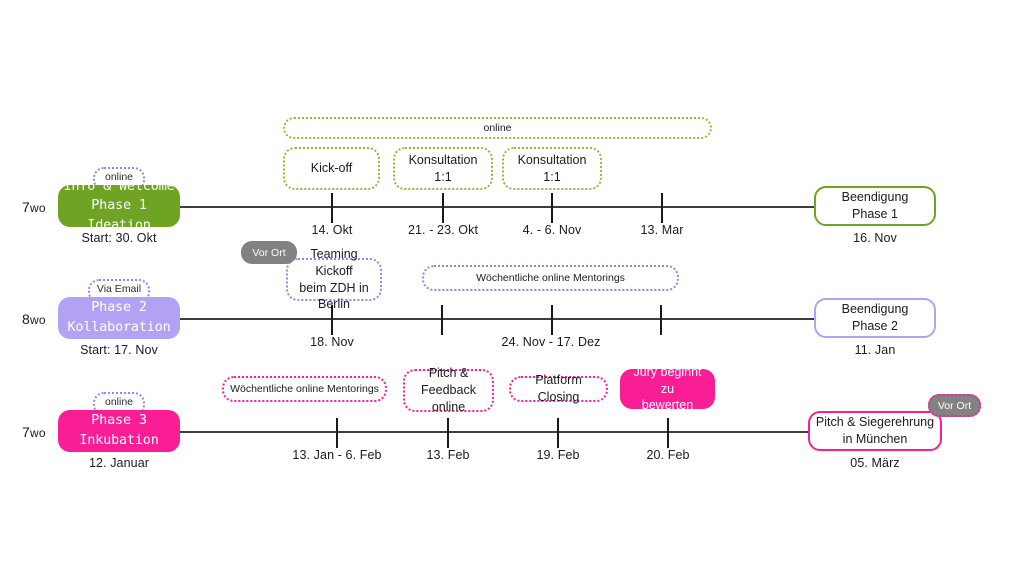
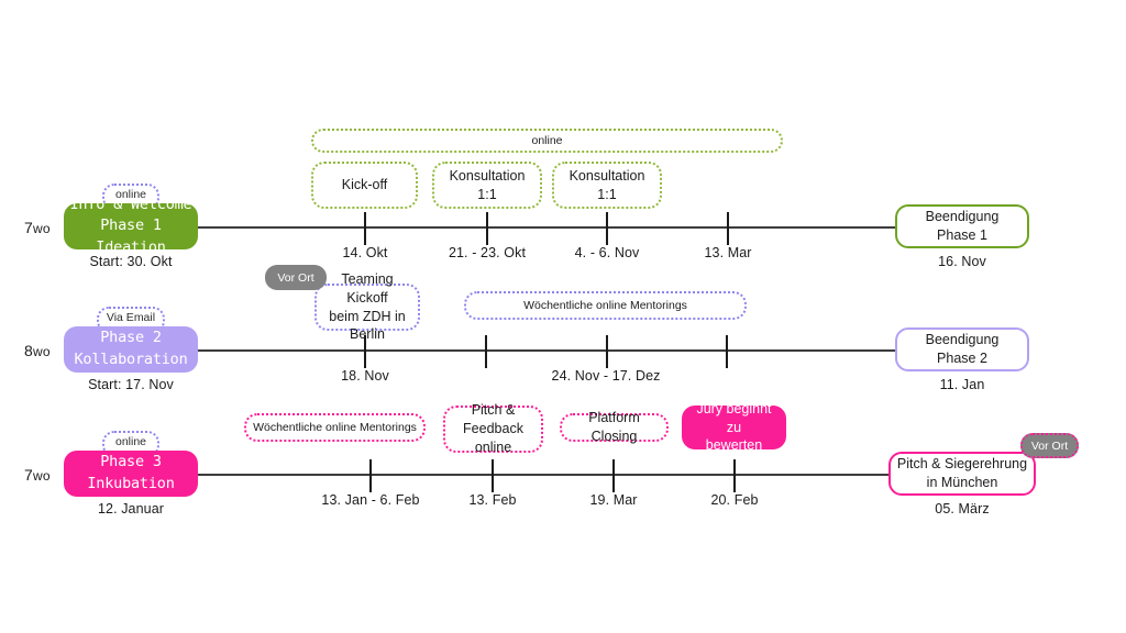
  7wo
  online
  Kick-off
  Konsultation
  1:1
  Konsultation
  1:1
  14. Okt
  21. - 23. Okt
  4. - 6. Nov
  13. Mar
  online
  Info & Welcome
  Phase 1 Ideation
  Start: 30. Okt
  Beendigung
  Phase 1
  16. Nov
  8wo
  Vor Ort
  Teaming Kickoff
  beim ZDH in Berlin
  Wöchentliche online Mentorings
  18. Nov
  24. Nov - 17. Dez
  Via Email
  Phase 2
  Kollaboration
  Start: 17. Nov
  Beendigung
  Phase 2
  11. Jan
  7wo
  Wöchentliche online Mentorings
  Pitch & Feedback
  online
  Platform Closing
  Jury beginnt zu
  bewerten
  13. Jan - 6. Feb
  13. Feb
- 19. Feb
+ 19. Mar
  20. Feb
  online
  Phase 3
  Inkubation
  12. Januar
  Vor Ort
  Pitch & Siegerehrung
  in München
  05. März
